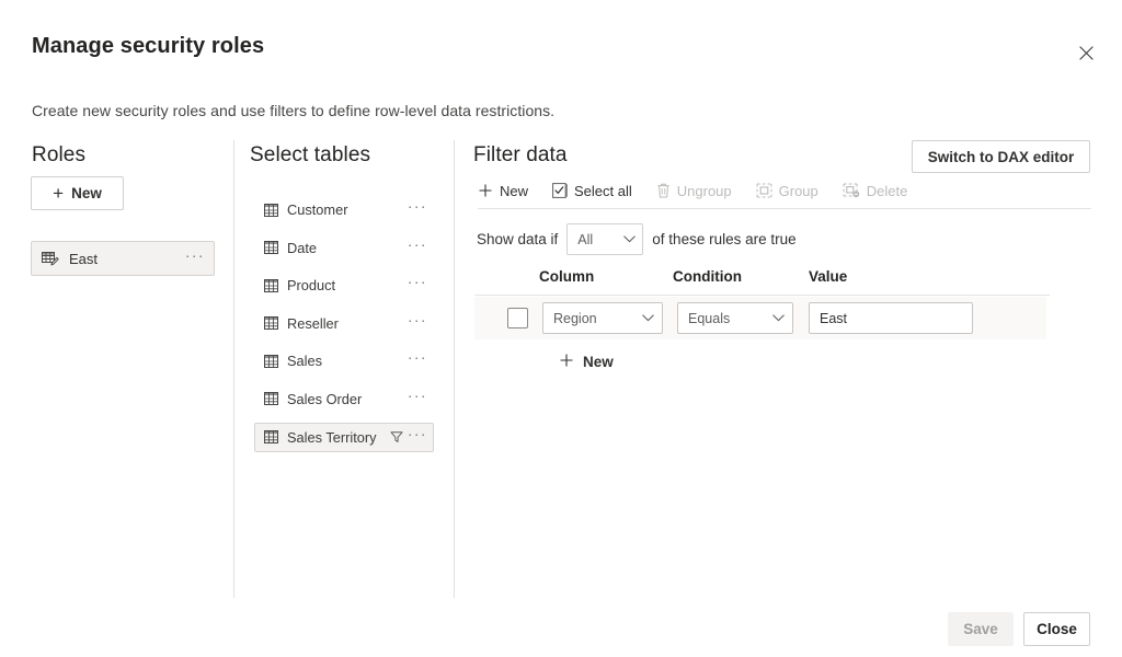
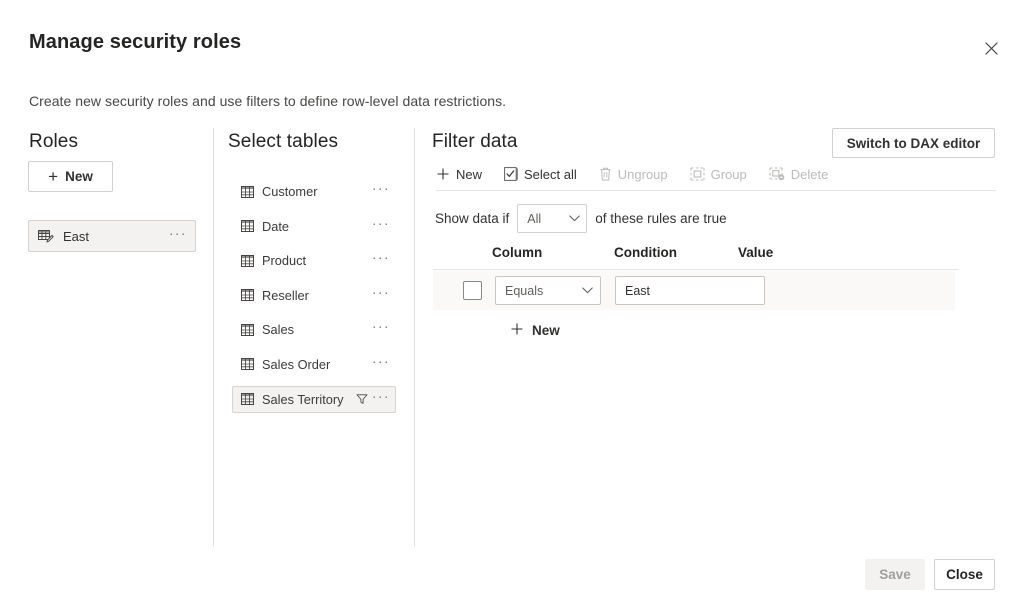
  Manage security roles
  Create new security roles and use filters to define row-level data restrictions.
  Roles
  +
  New
  East
  ···
  Select tables
  Customer
  ···
  Date
  ···
  Product
  ···
  Reseller
  ···
  Sales
  ···
  Sales Order
  ···
  Sales Territory
  ···
  Filter data
  Switch to DAX editor
  New
  Select all
  Ungroup
  Group
  Delete
  Show data if
  All
  of these rules are true
  Column
  Condition
  Value
- Region
  Equals
  East
  New
  Save
  Close
